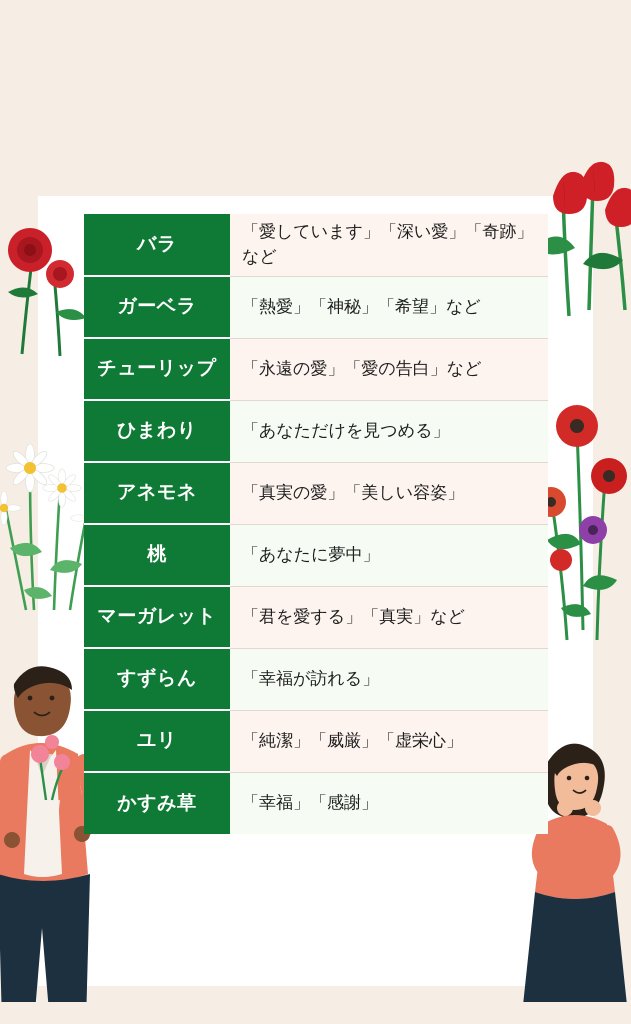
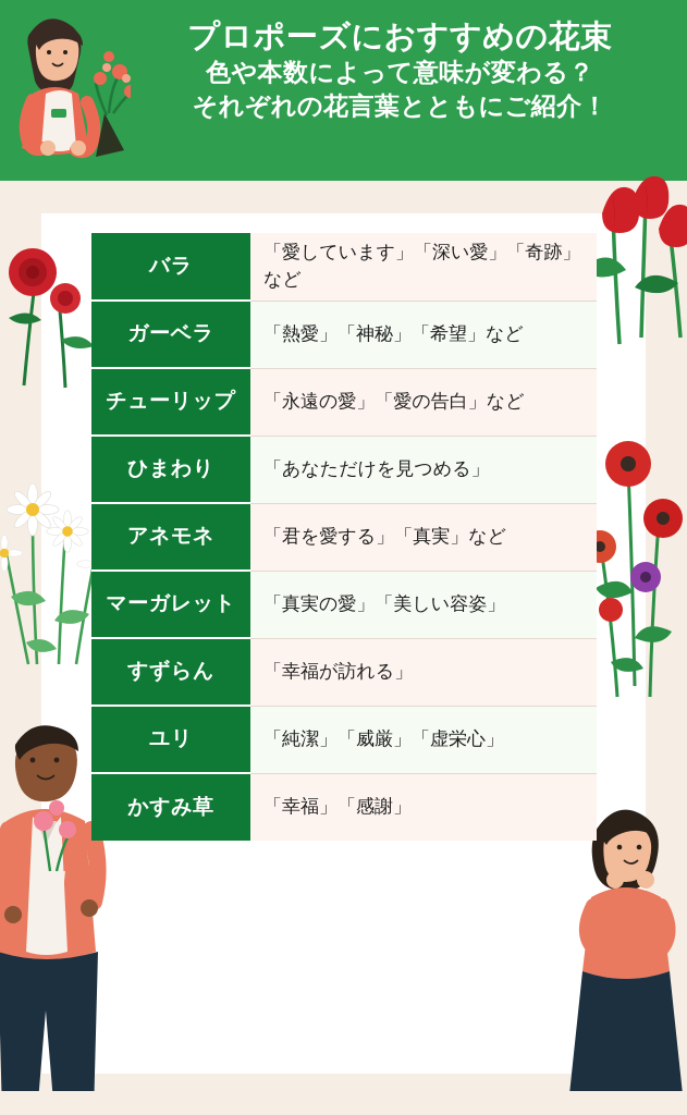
+ プロポーズにおすすめの花束
+ 色や本数によって意味が変わる？
+ それぞれの花言葉とともにご紹介！
  バラ	「愛しています」「深い愛」「奇跡」など
  ガーベラ	「熱愛」「神秘」「希望」など
  チューリップ	「永遠の愛」「愛の告白」など
  ひまわり	「あなただけを見つめる」
- アネモネ	「真実の愛」「美しい容姿」
+ アネモネ	「君を愛する」「真実」など
- 桃	「あなたに夢中」
- マーガレット	「君を愛する」「真実」など
+ マーガレット	「真実の愛」「美しい容姿」
  すずらん	「幸福が訪れる」
  ユリ	「純潔」「威厳」「虚栄心」
  かすみ草	「幸福」「感謝」
